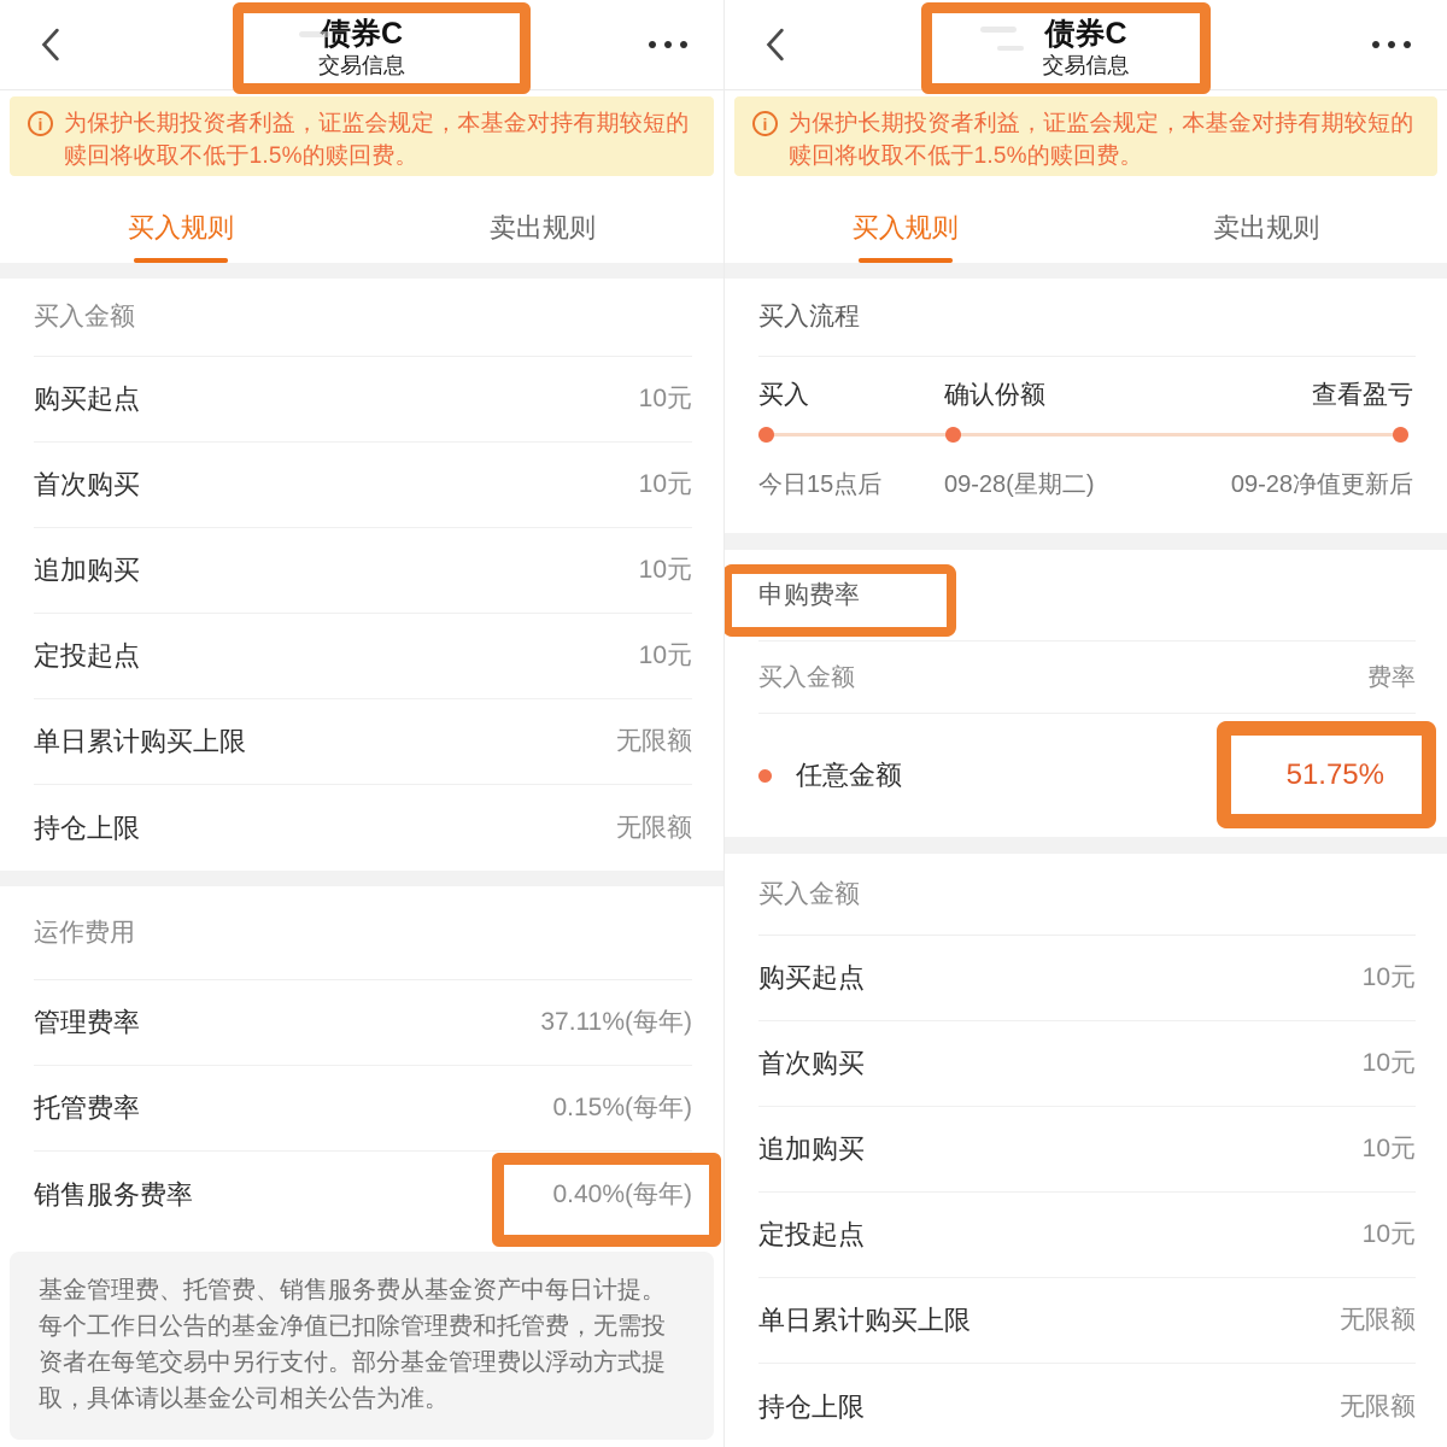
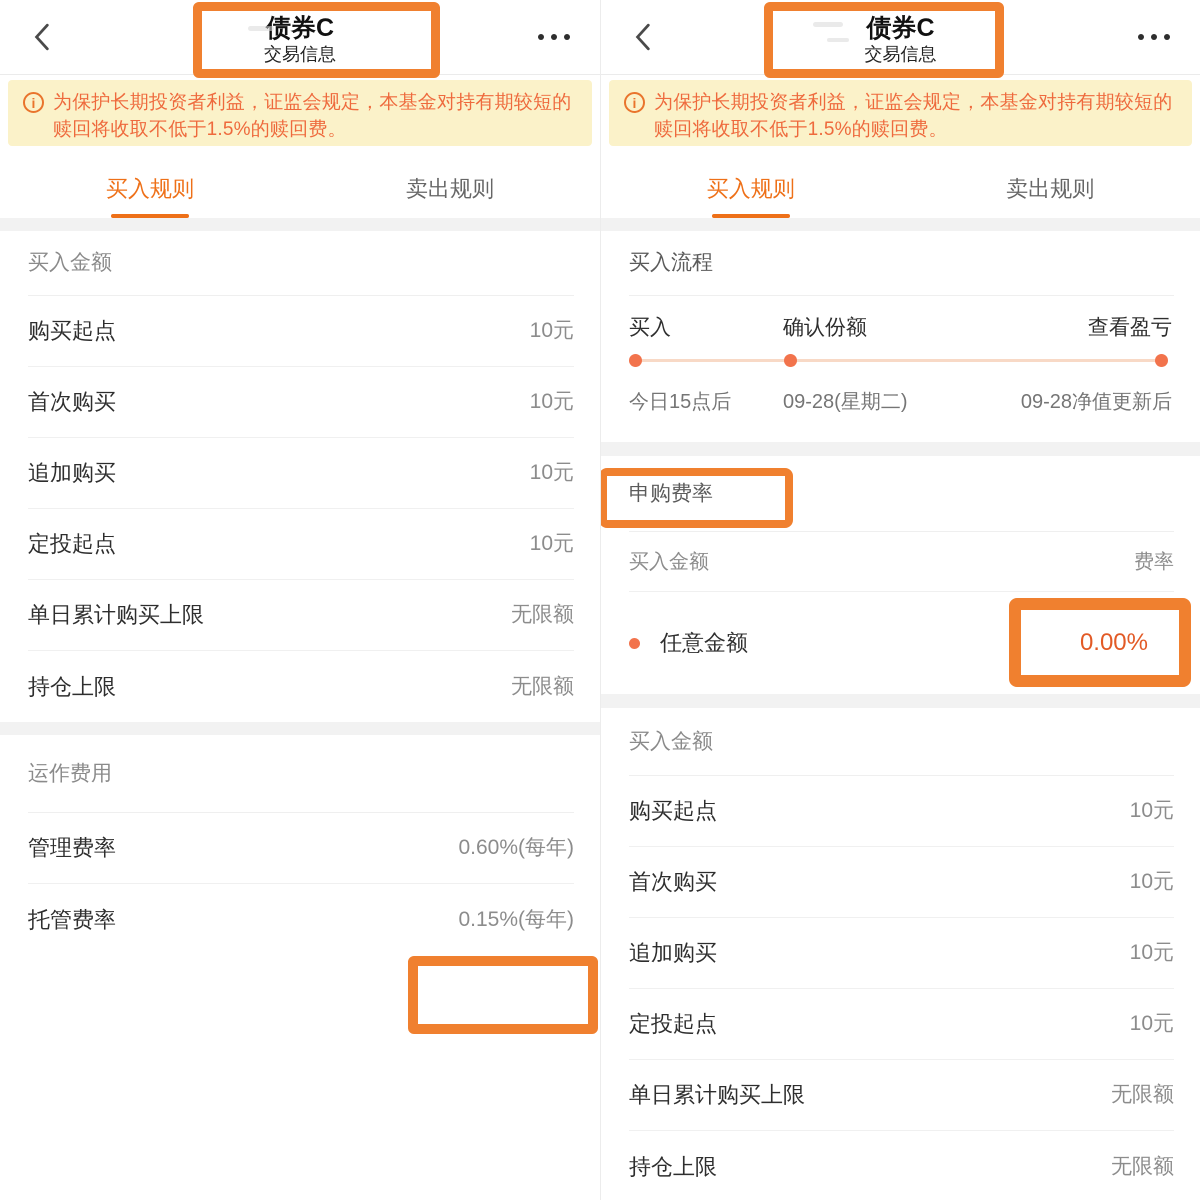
  债券C
  交易信息
  i
  为保护长期投资者利益，证监会规定，本基金对持有期较短的赎回将收取不低于1.5%的赎回费。
  买入规则
  卖出规则
  买入金额
  购买起点
  10元
  首次购买
  10元
  追加购买
  10元
  定投起点
  10元
  单日累计购买上限
  无限额
  持仓上限
  无限额
  运作费用
  管理费率
- 37.11%(每年)
+ 0.60%(每年)
  托管费率
  0.15%(每年)
- 销售服务费率
- 0.40%(每年)
- 基金管理费、托管费、销售服务费从基金资产中每日计提。每个工作日公告的基金净值已扣除管理费和托管费，无需投资者在每笔交易中另行支付。部分基金管理费以浮动方式提取，具体请以基金公司相关公告为准。
  债券C
  交易信息
  i
  为保护长期投资者利益，证监会规定，本基金对持有期较短的赎回将收取不低于1.5%的赎回费。
  买入规则
  卖出规则
  买入流程
  买入
  确认份额
  查看盈亏
  今日15点后
  09-28(星期二)
  09-28净值更新后
  申购费率
  买入金额
  费率
  任意金额
- 51.75%
+ 0.00%
  买入金额
  购买起点
  10元
  首次购买
  10元
  追加购买
  10元
  定投起点
  10元
  单日累计购买上限
  无限额
  持仓上限
  无限额
